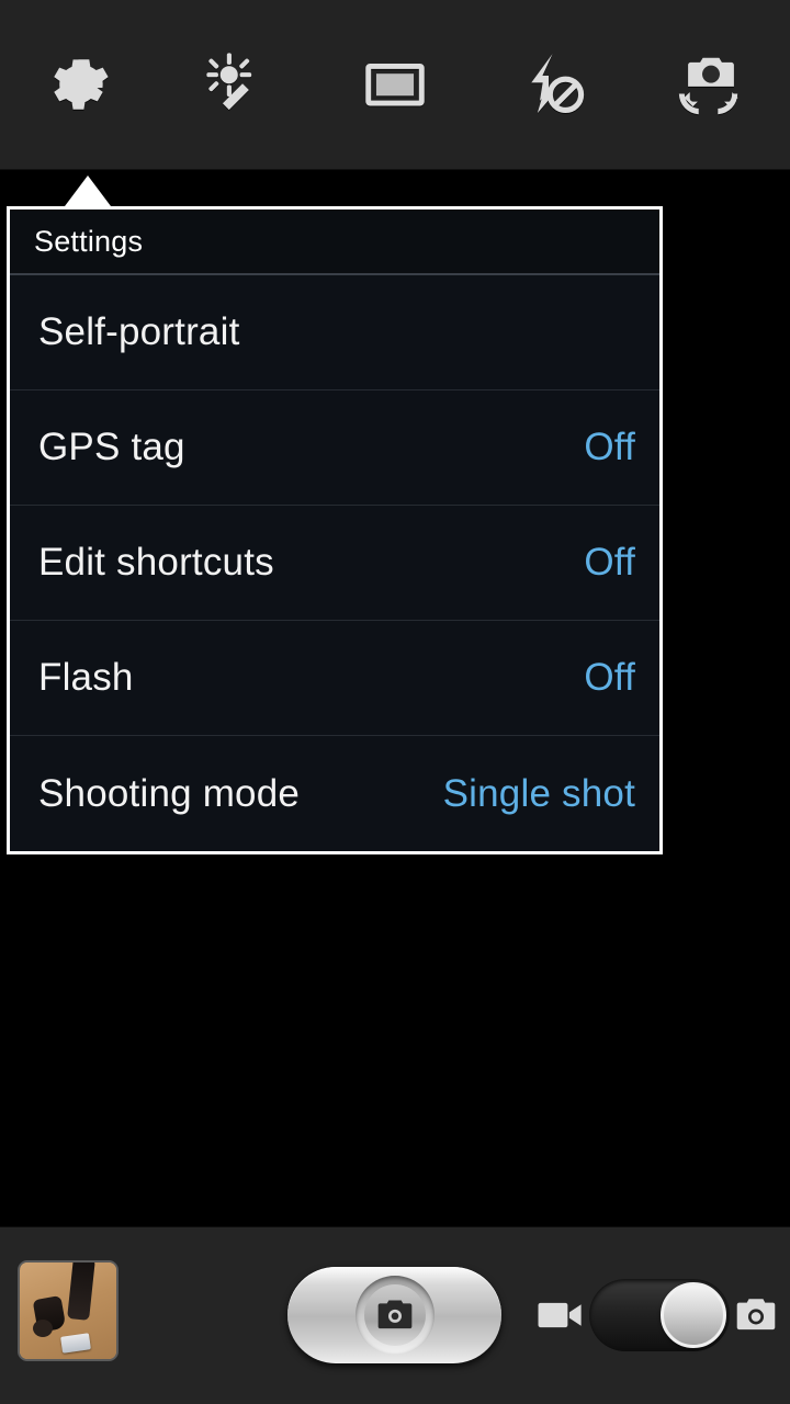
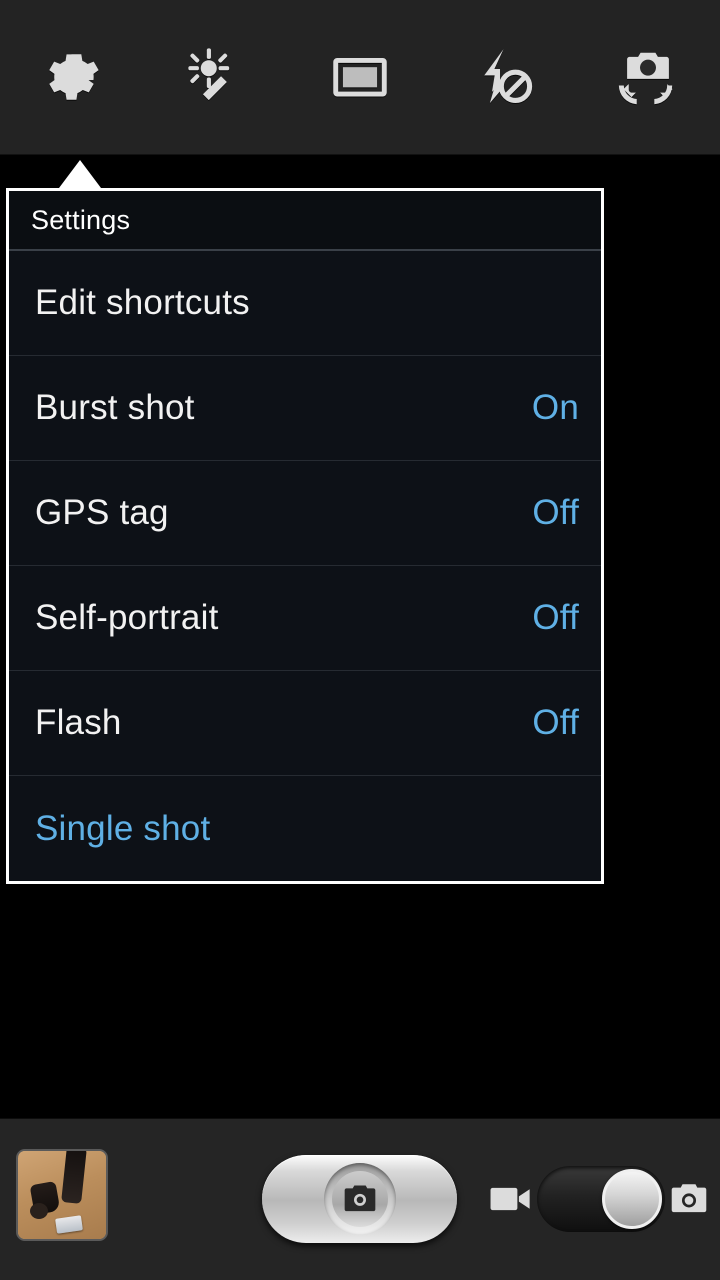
  Settings
- Self-portrait
+ Edit shortcuts
+ Burst shot
+ On
  GPS tag
  Off
- Edit shortcuts
+ Self-portrait
  Off
  Flash
  Off
- Shooting mode
  Single shot
